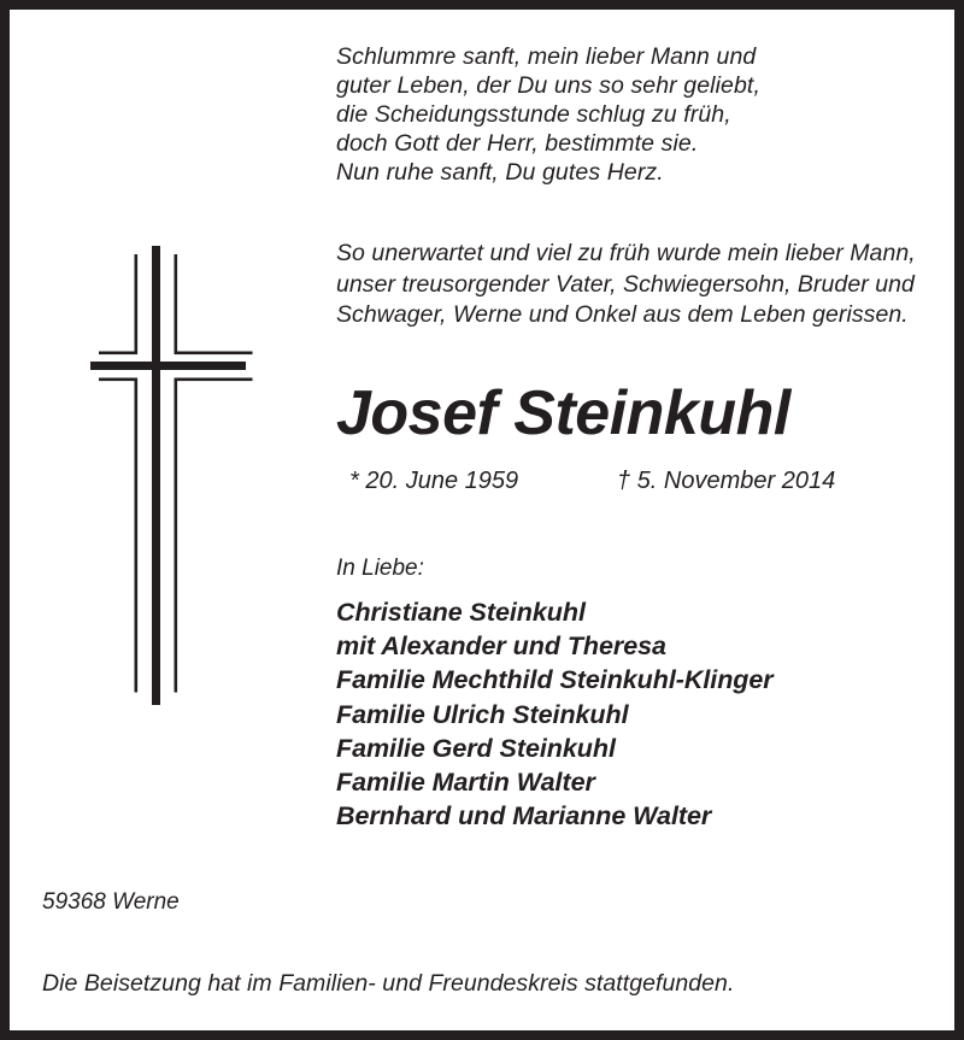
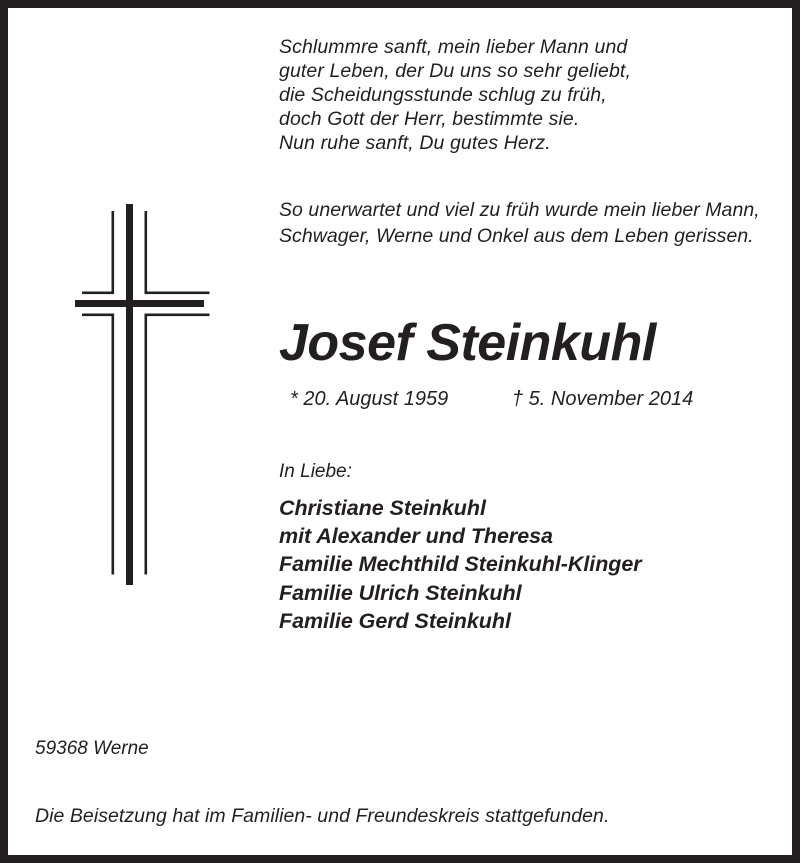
  Schlummre sanft, mein lieber Mann und
  guter Leben, der Du uns so sehr geliebt,
  die Scheidungsstunde schlug zu früh,
  doch Gott der Herr, bestimmte sie.
  Nun ruhe sanft, Du gutes Herz.
  So unerwartet und viel zu früh wurde mein lieber Mann,
- unser treusorgender Vater, Schwiegersohn, Bruder und
  Schwager, Werne und Onkel aus dem Leben gerissen.
  Josef Steinkuhl
- * 20. June 1959 † 5. November 2014
+ * 20. August 1959 † 5. November 2014
  In Liebe:
  Christiane Steinkuhl
  mit Alexander und Theresa
  Familie Mechthild Steinkuhl-Klinger
  Familie Ulrich Steinkuhl
  Familie Gerd Steinkuhl
- Familie Martin Walter
- Bernhard und Marianne Walter
  59368 Werne
  Die Beisetzung hat im Familien- und Freundeskreis stattgefunden.
